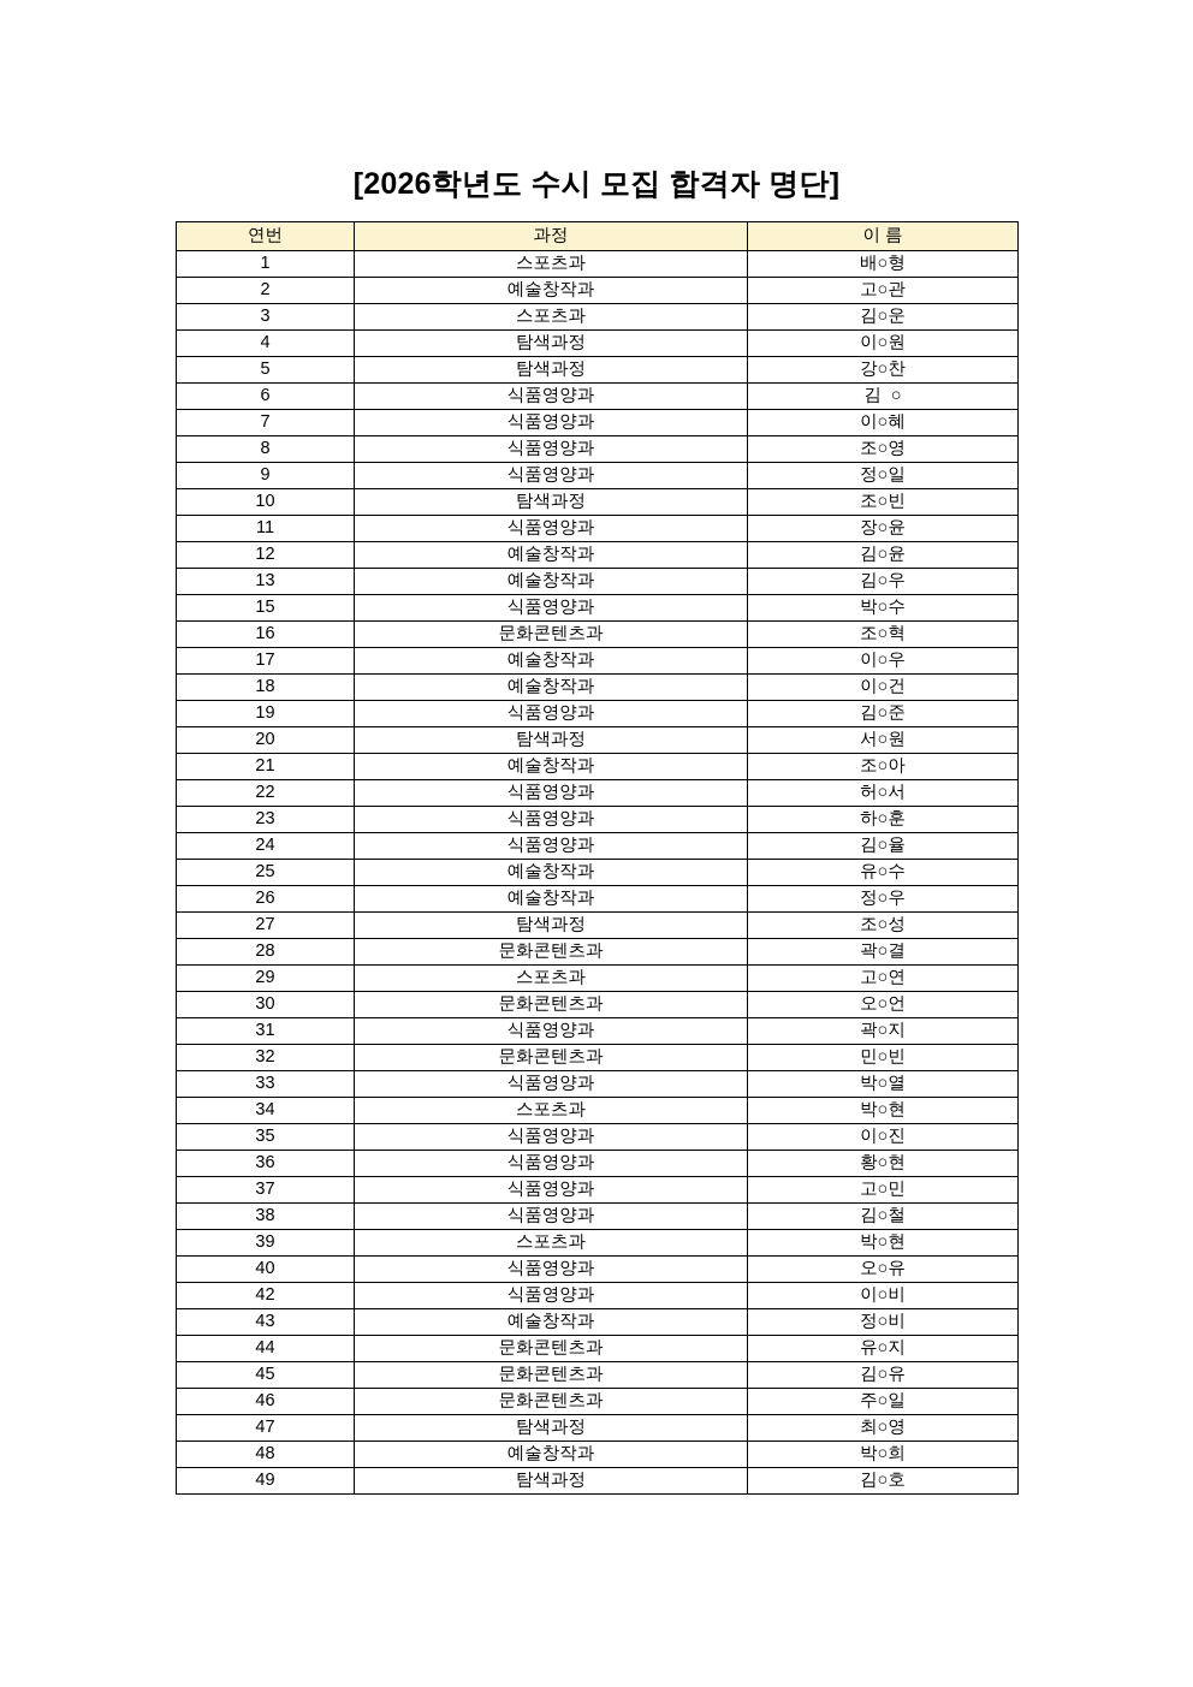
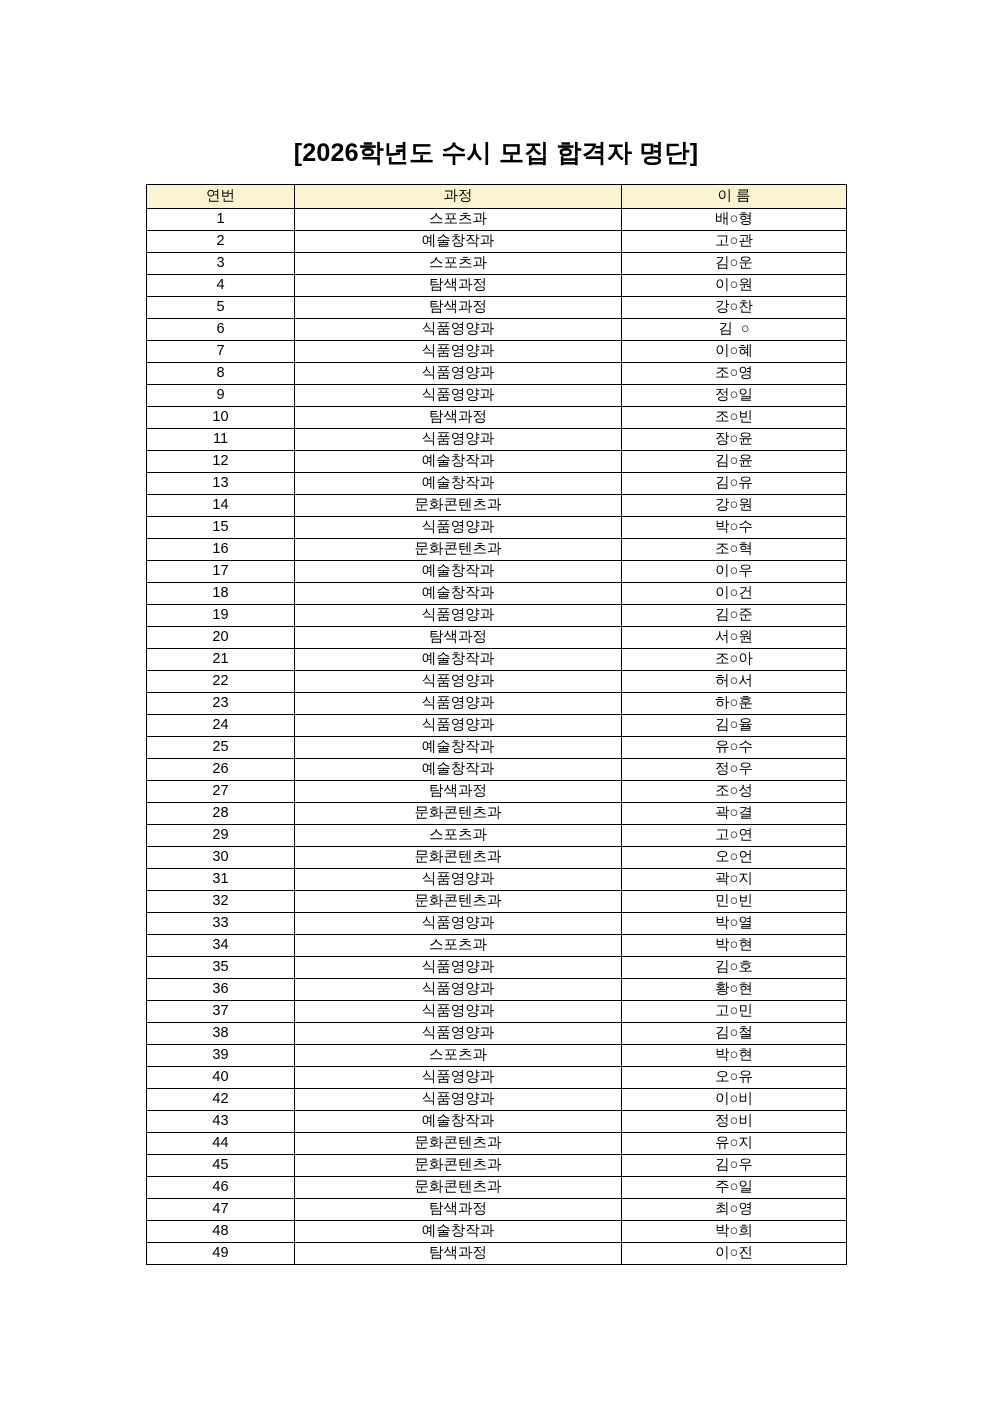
  [2026학년도 수시 모집 합격자 명단]
  연번	과정	이 름
  1	스포츠과	배○형
  2	예술창작과	고○관
  3	스포츠과	김○운
  4	탐색과정	이○원
  5	탐색과정	강○찬
  6	식품영양과	김 ○
  7	식품영양과	이○혜
  8	식품영양과	조○영
  9	식품영양과	정○일
  10	탐색과정	조○빈
  11	식품영양과	장○윤
  12	예술창작과	김○윤
- 13	예술창작과	김○우
+ 13	예술창작과	김○유
+ 14	문화콘텐츠과	강○원
  15	식품영양과	박○수
  16	문화콘텐츠과	조○혁
  17	예술창작과	이○우
  18	예술창작과	이○건
  19	식품영양과	김○준
  20	탐색과정	서○원
  21	예술창작과	조○아
  22	식품영양과	허○서
  23	식품영양과	하○훈
  24	식품영양과	김○율
  25	예술창작과	유○수
  26	예술창작과	정○우
  27	탐색과정	조○성
  28	문화콘텐츠과	곽○결
  29	스포츠과	고○연
  30	문화콘텐츠과	오○언
  31	식품영양과	곽○지
  32	문화콘텐츠과	민○빈
  33	식품영양과	박○열
  34	스포츠과	박○현
- 35	식품영양과	이○진
+ 35	식품영양과	김○호
  36	식품영양과	황○현
  37	식품영양과	고○민
  38	식품영양과	김○철
  39	스포츠과	박○현
  40	식품영양과	오○유
  42	식품영양과	이○비
  43	예술창작과	정○비
  44	문화콘텐츠과	유○지
- 45	문화콘텐츠과	김○유
+ 45	문화콘텐츠과	김○우
  46	문화콘텐츠과	주○일
  47	탐색과정	최○영
  48	예술창작과	박○희
- 49	탐색과정	김○호
+ 49	탐색과정	이○진
